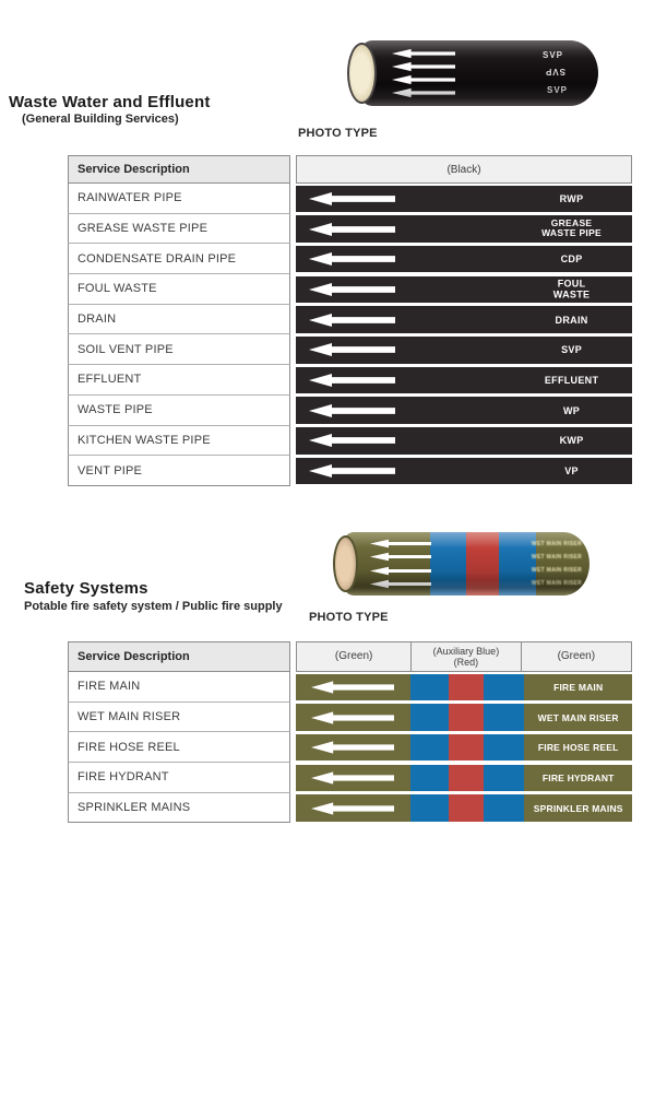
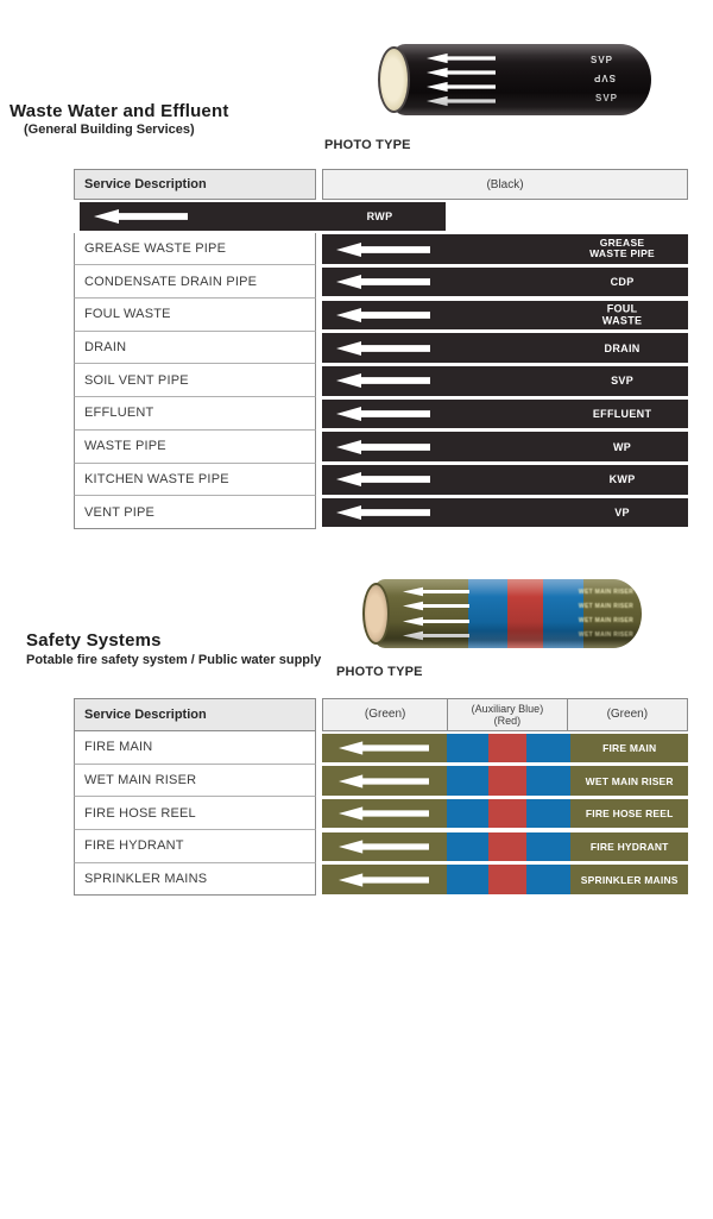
  Waste Water and Effluent
  (General Building Services)
  PHOTO TYPE
  Service Description
  (Black)
- RAINWATER PIPE
  RWP
  GREASE WASTE PIPE
  GREASE
  WASTE PIPE
  CONDENSATE DRAIN PIPE
  CDP
  FOUL WASTE
  FOUL WASTE
  DRAIN
  DRAIN
  SOIL VENT PIPE
  SVP
  EFFLUENT
  EFFLUENT
  WASTE PIPE
  WP
  KITCHEN WASTE PIPE
  KWP
  VENT PIPE
  VP
  Safety Systems
- Potable fire safety system / Public fire supply
+ Potable fire safety system / Public water supply
  PHOTO TYPE
  Service Description
  (Green)
  (Auxiliary Blue)
  (Red)
  (Green)
  FIRE MAIN
  FIRE MAIN
  WET MAIN RISER
  WET MAIN RISER
  FIRE HOSE REEL
  FIRE HOSE REEL
  FIRE HYDRANT
  FIRE HYDRANT
  SPRINKLER MAINS
  SPRINKLER MAINS
